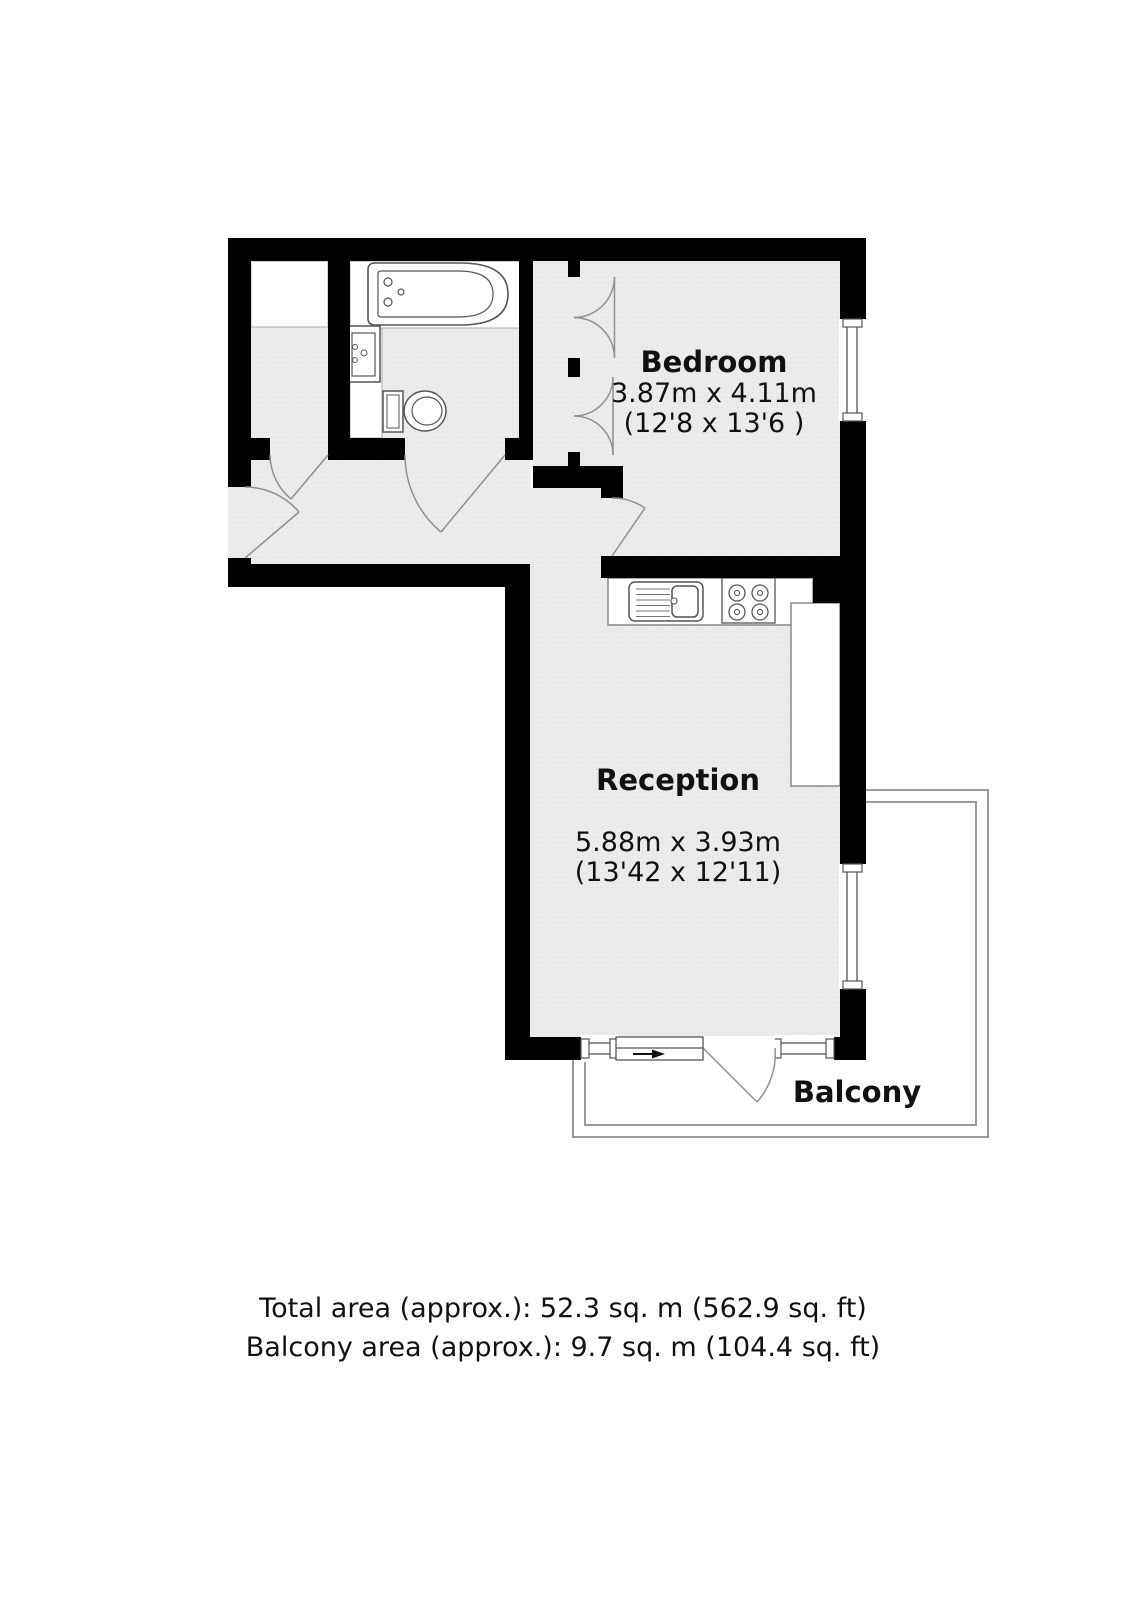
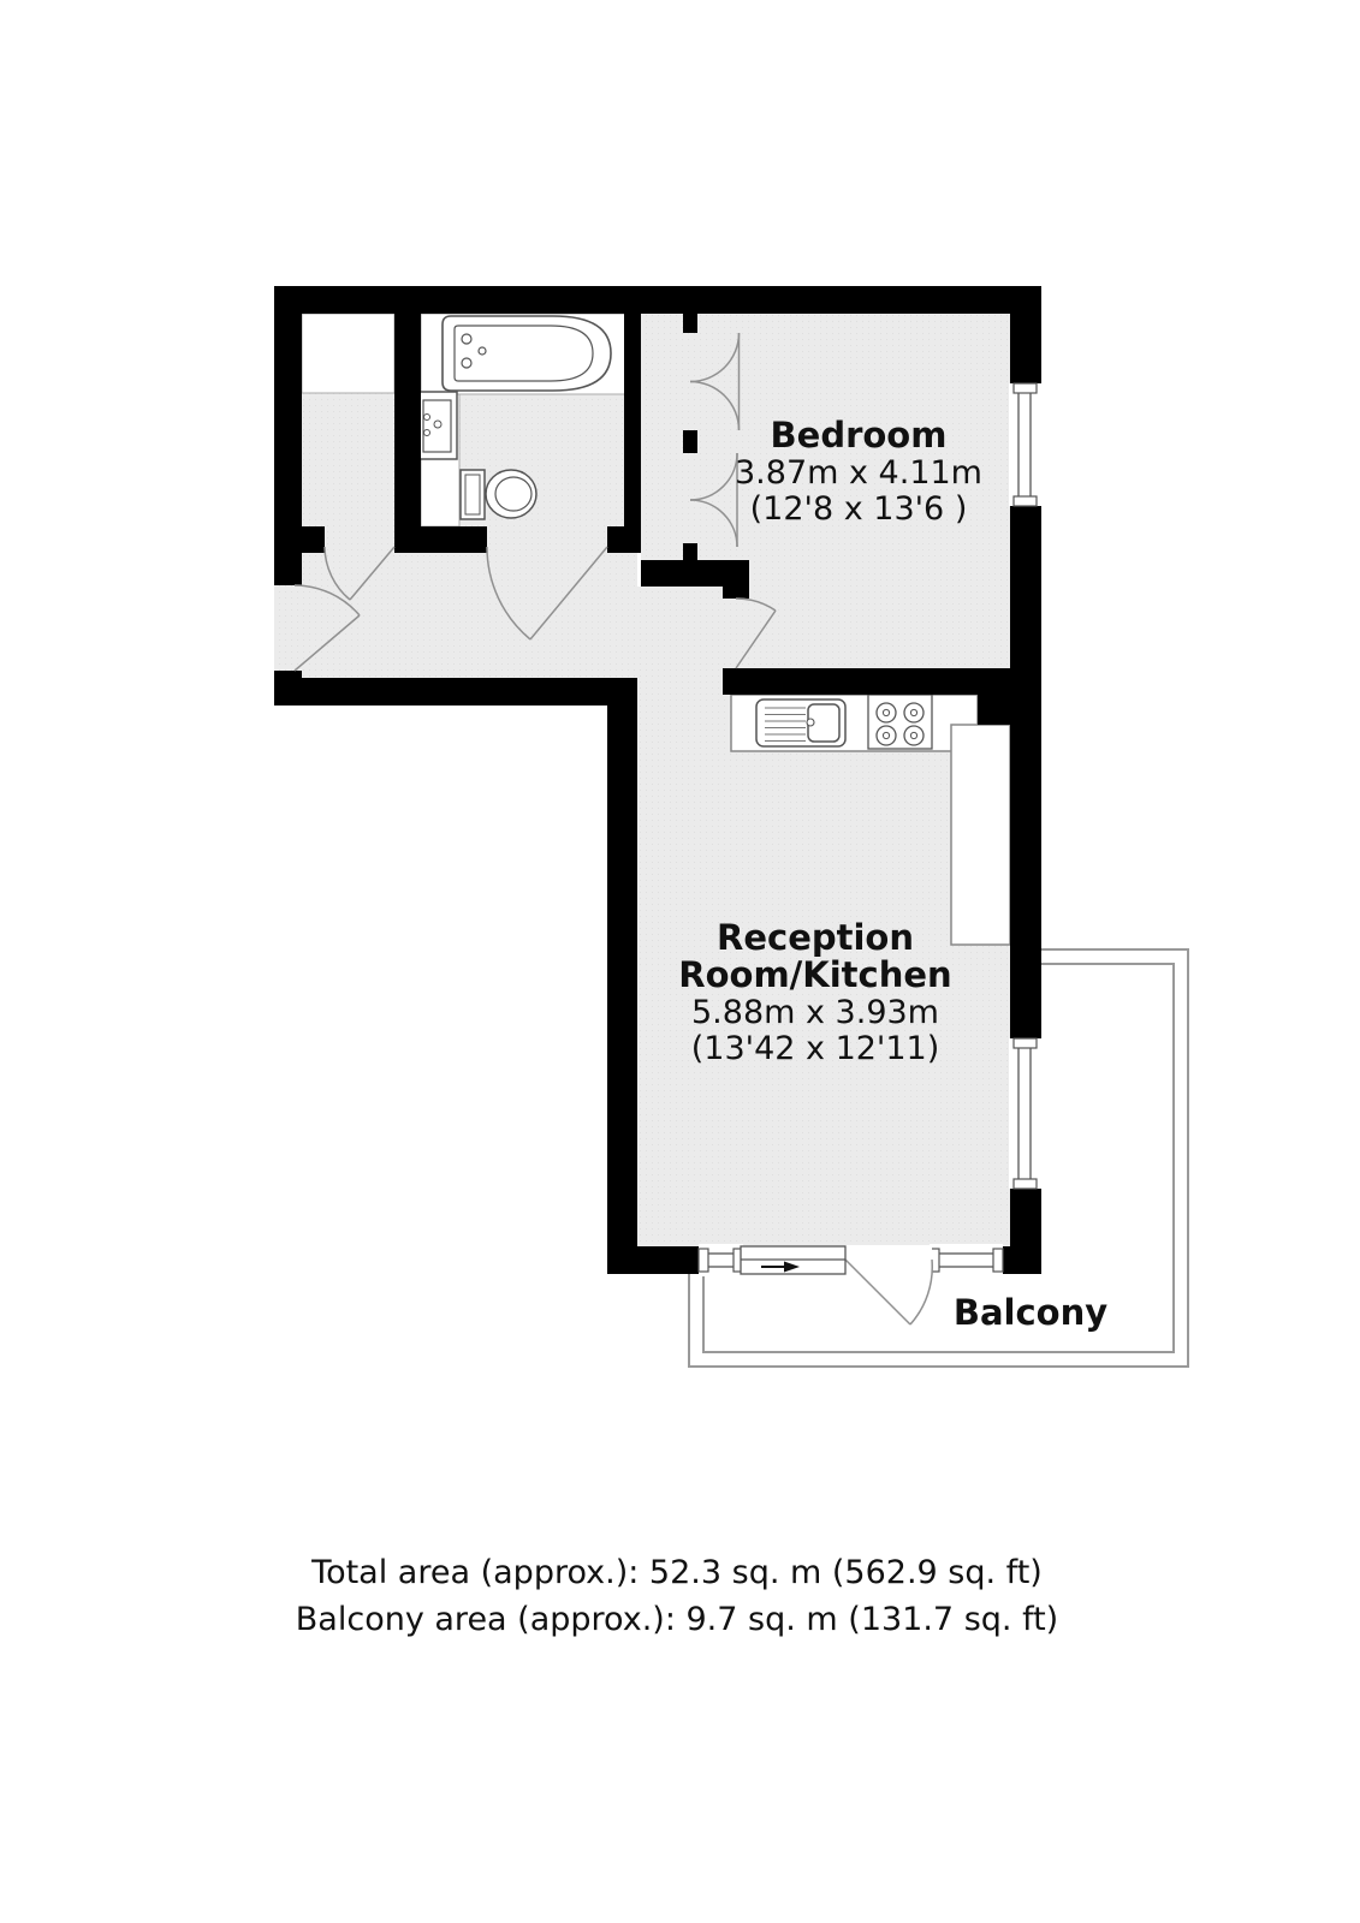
  Bedroom
  3.87m x 4.11m
  (12'8 x 13'6 )
  Reception
+ Room/Kitchen
  5.88m x 3.93m
  (13'42 x 12'11)
  Balcony
  Total area (approx.): 52.3 sq. m (562.9 sq. ft)
- Balcony area (approx.): 9.7 sq. m (104.4 sq. ft)
+ Balcony area (approx.): 9.7 sq. m (131.7 sq. ft)
